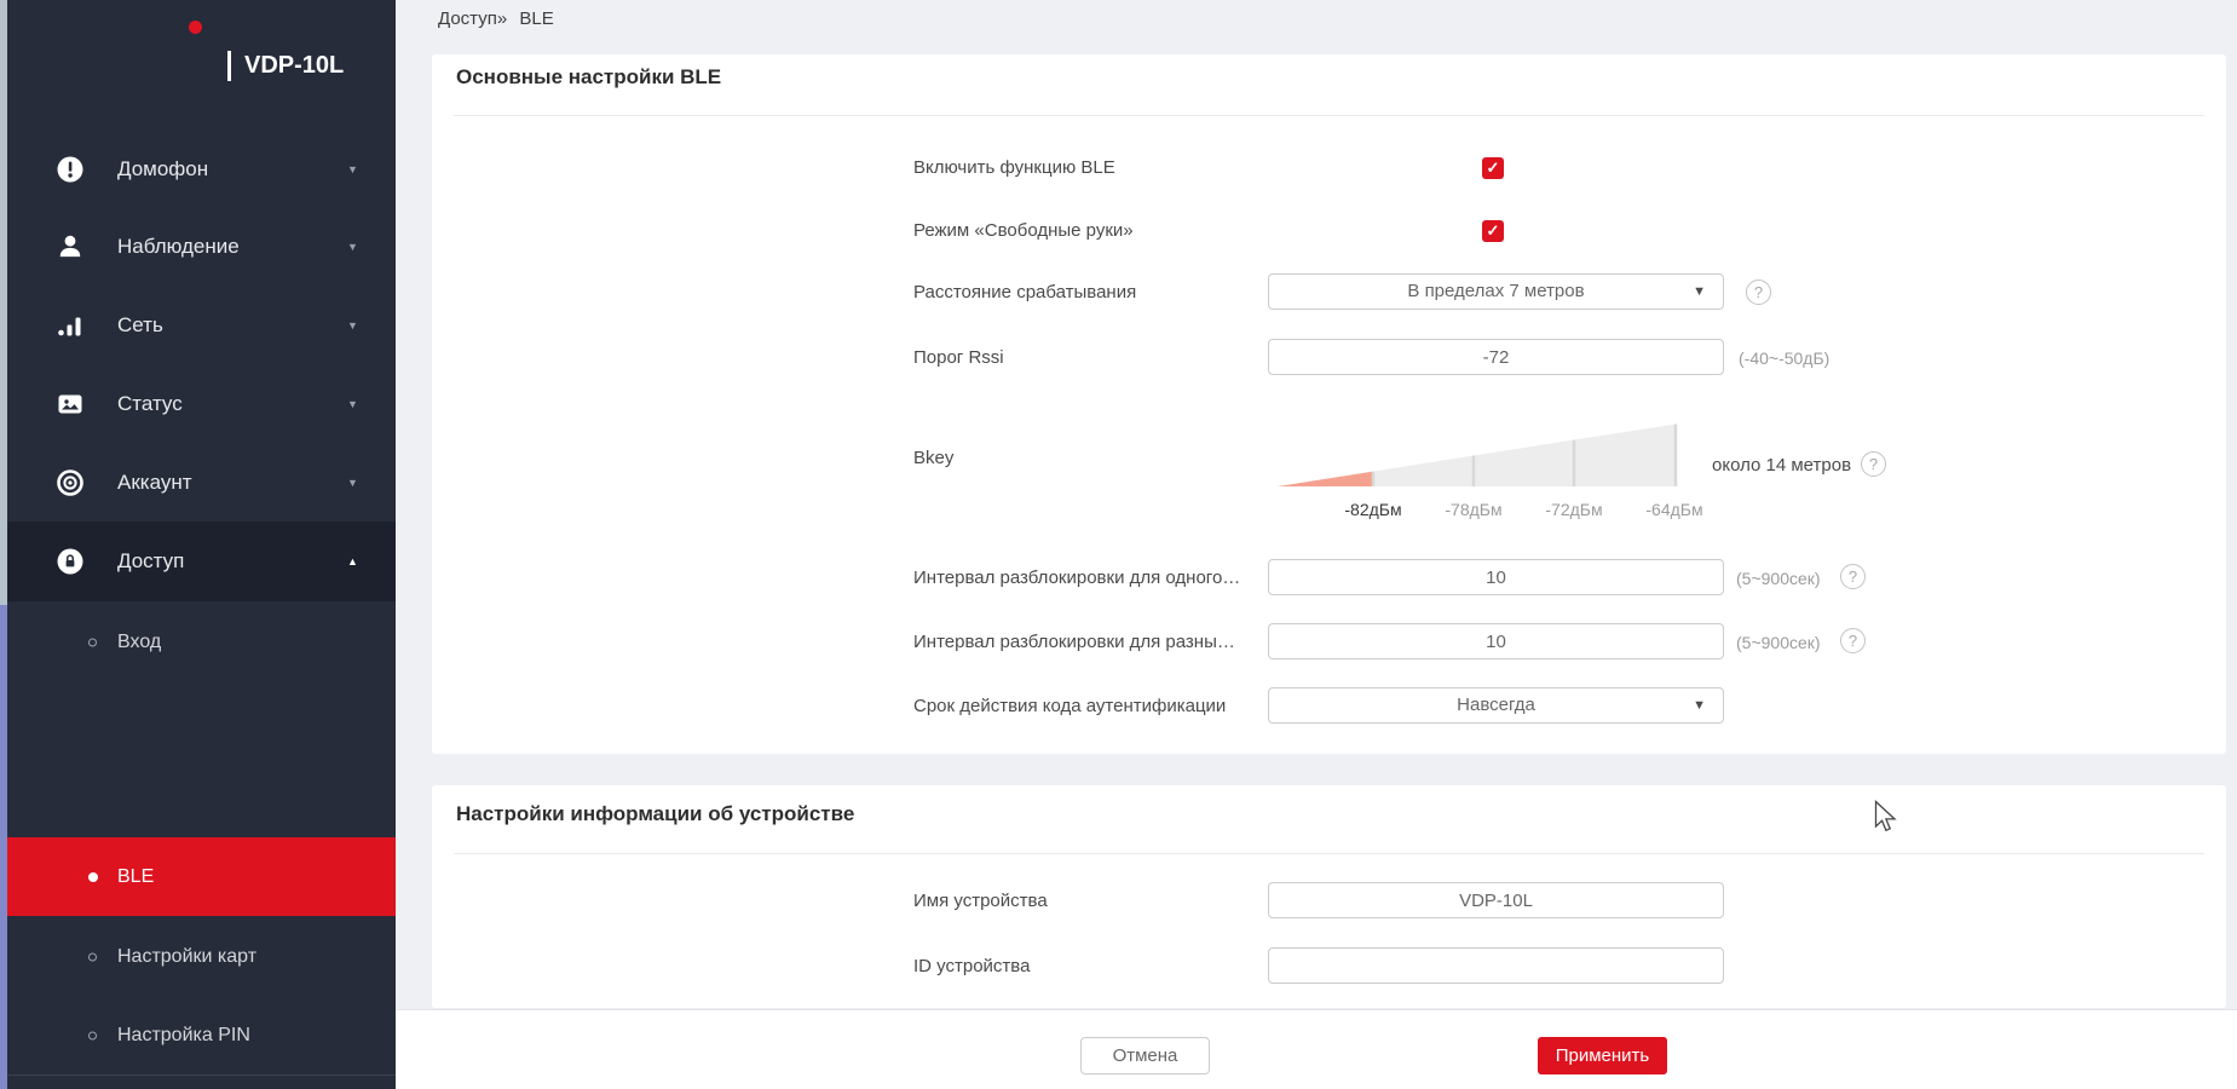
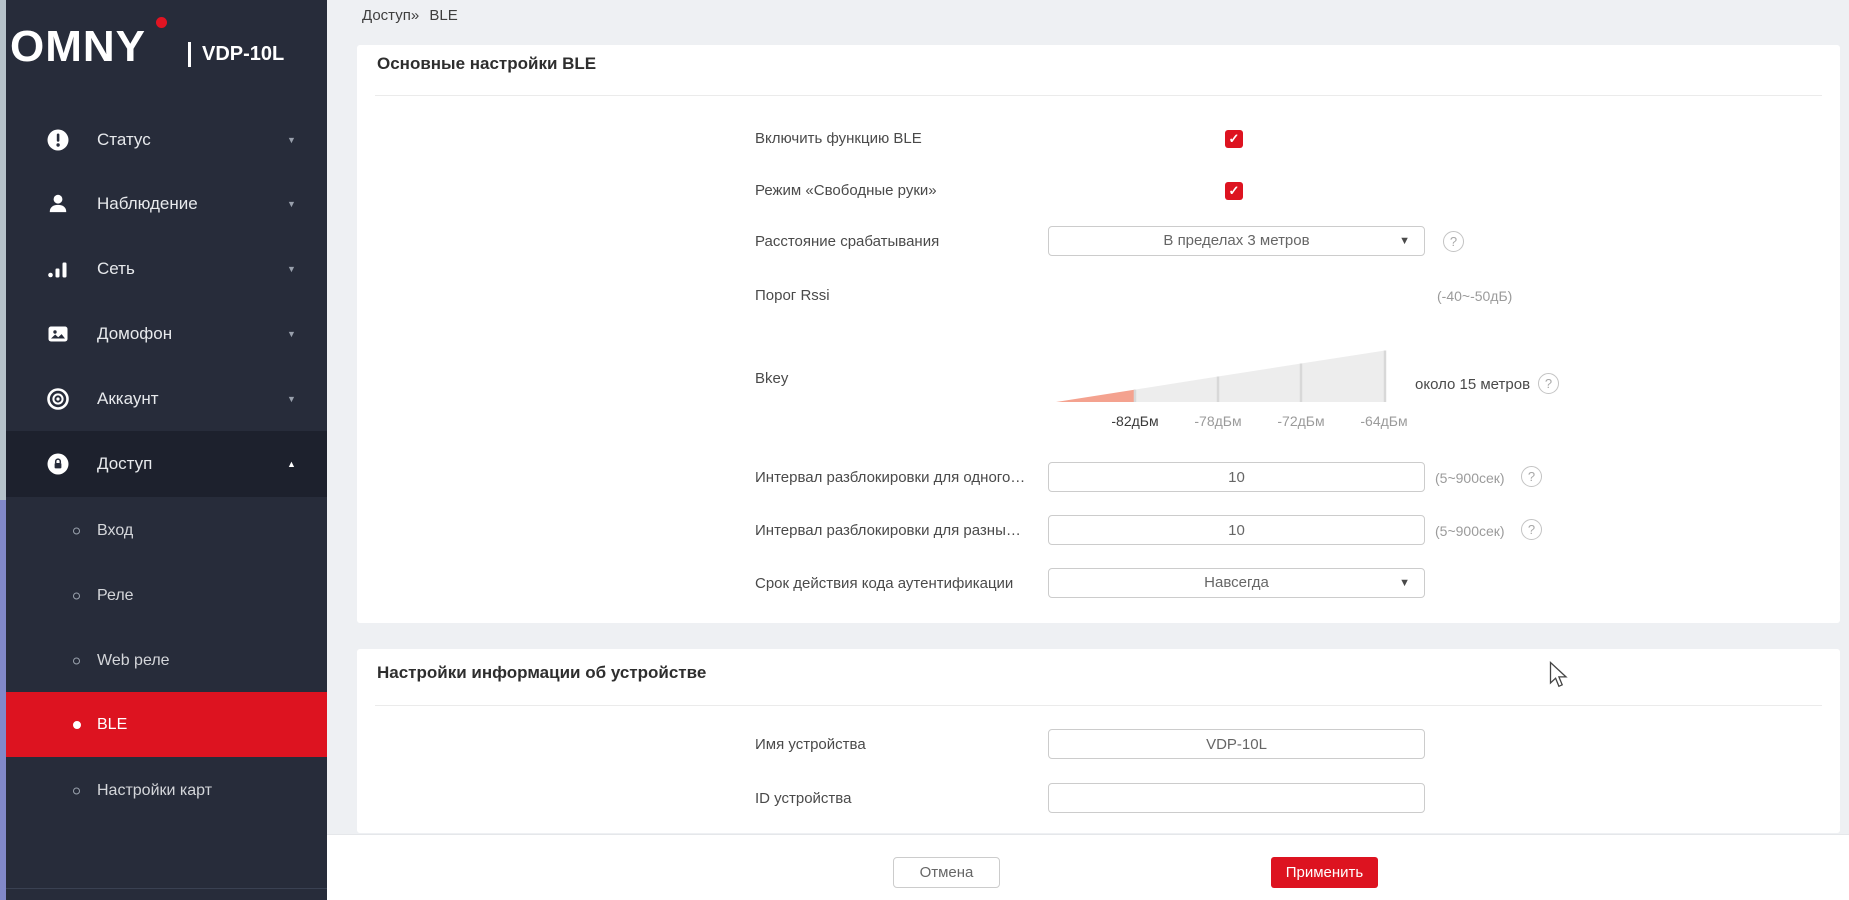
+ OMNY
  VDP-10L
- Домофон
+ Статус
  ▼
  Наблюдение
  ▼
  Сеть
  ▼
- Статус
+ Домофон
  ▼
  Аккаунт
  ▼
  Доступ
  ▲
  Вход
+ Реле
+ Web реле
  BLE
  Настройки карт
- Настройка PIN
  Доступ» BLE
  Основные настройки BLE
  Включить функцию BLE
  ✓
  Режим «Свободные руки»
  ✓
  Расстояние срабатывания
- В пределах 7 метров
+ В пределах 3 метров
  ▼
  ?
  Порог Rssi
- -72
  (-40~-50дБ)
  Bkey
  -82дБм
  -78дБм
  -72дБм
  -64дБм
- около 14 метров
+ около 15 метров
  ?
  Интервал разблокировки для одного…
  10
  (5~900сек)
  ?
  Интервал разблокировки для разны…
  10
  (5~900сек)
  ?
  Срок действия кода аутентификации
  Навсегда
  ▼
  Настройки информации об устройстве
  Имя устройства
  VDP-10L
  ID устройства
  Отмена
  Применить
